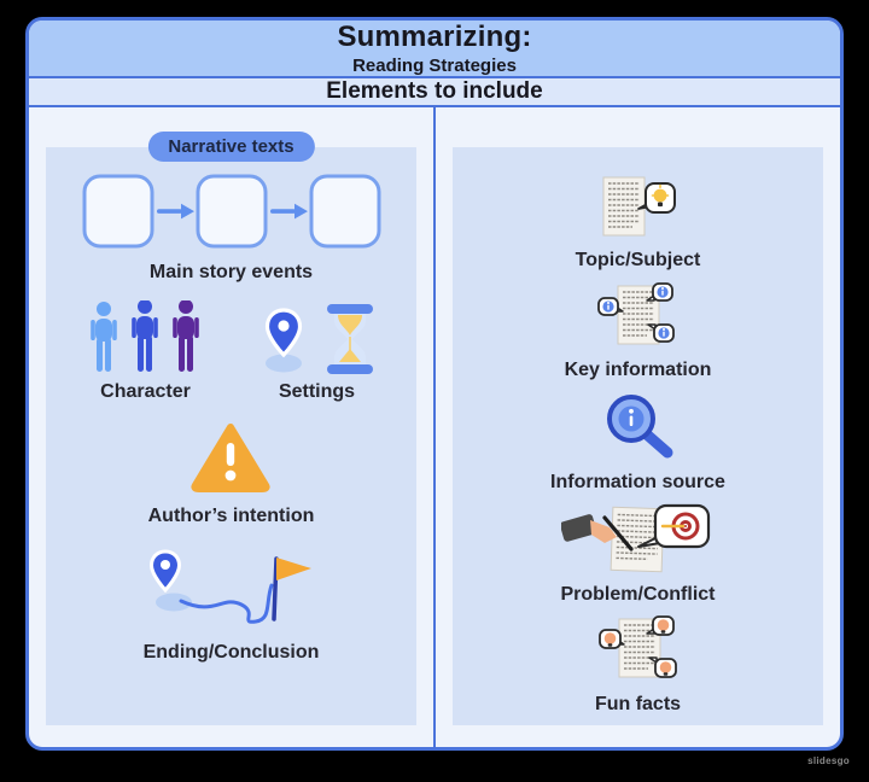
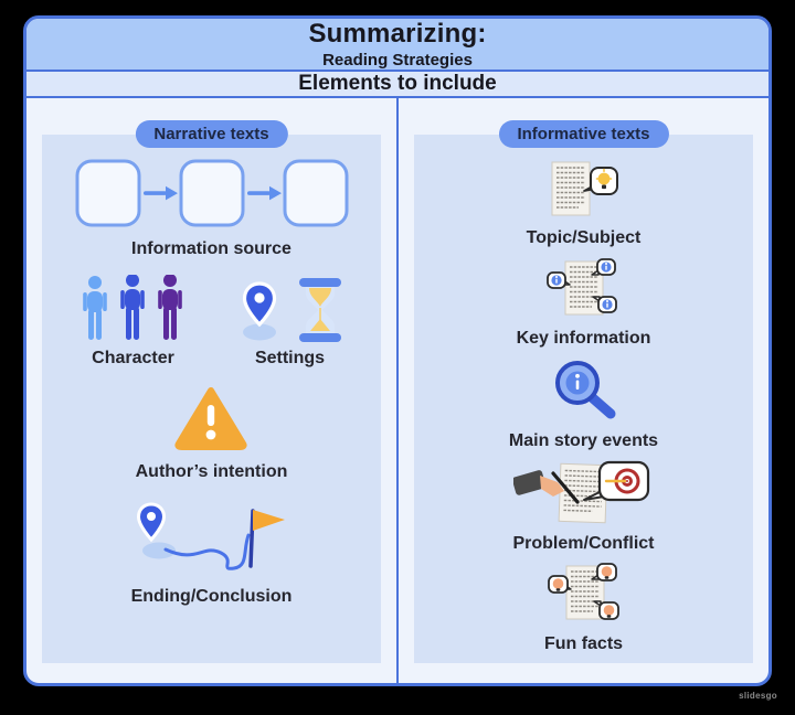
  Summarizing:
  Reading Strategies
  Elements to include
  Narrative texts
- Main story events
+ Information source
  Character
  Settings
  Author’s intention
  Ending/Conclusion
+ Informative texts
  Topic/Subject
  Key information
- Information source
+ Main story events
  Problem/Conflict
  Fun facts
  slidesgo
